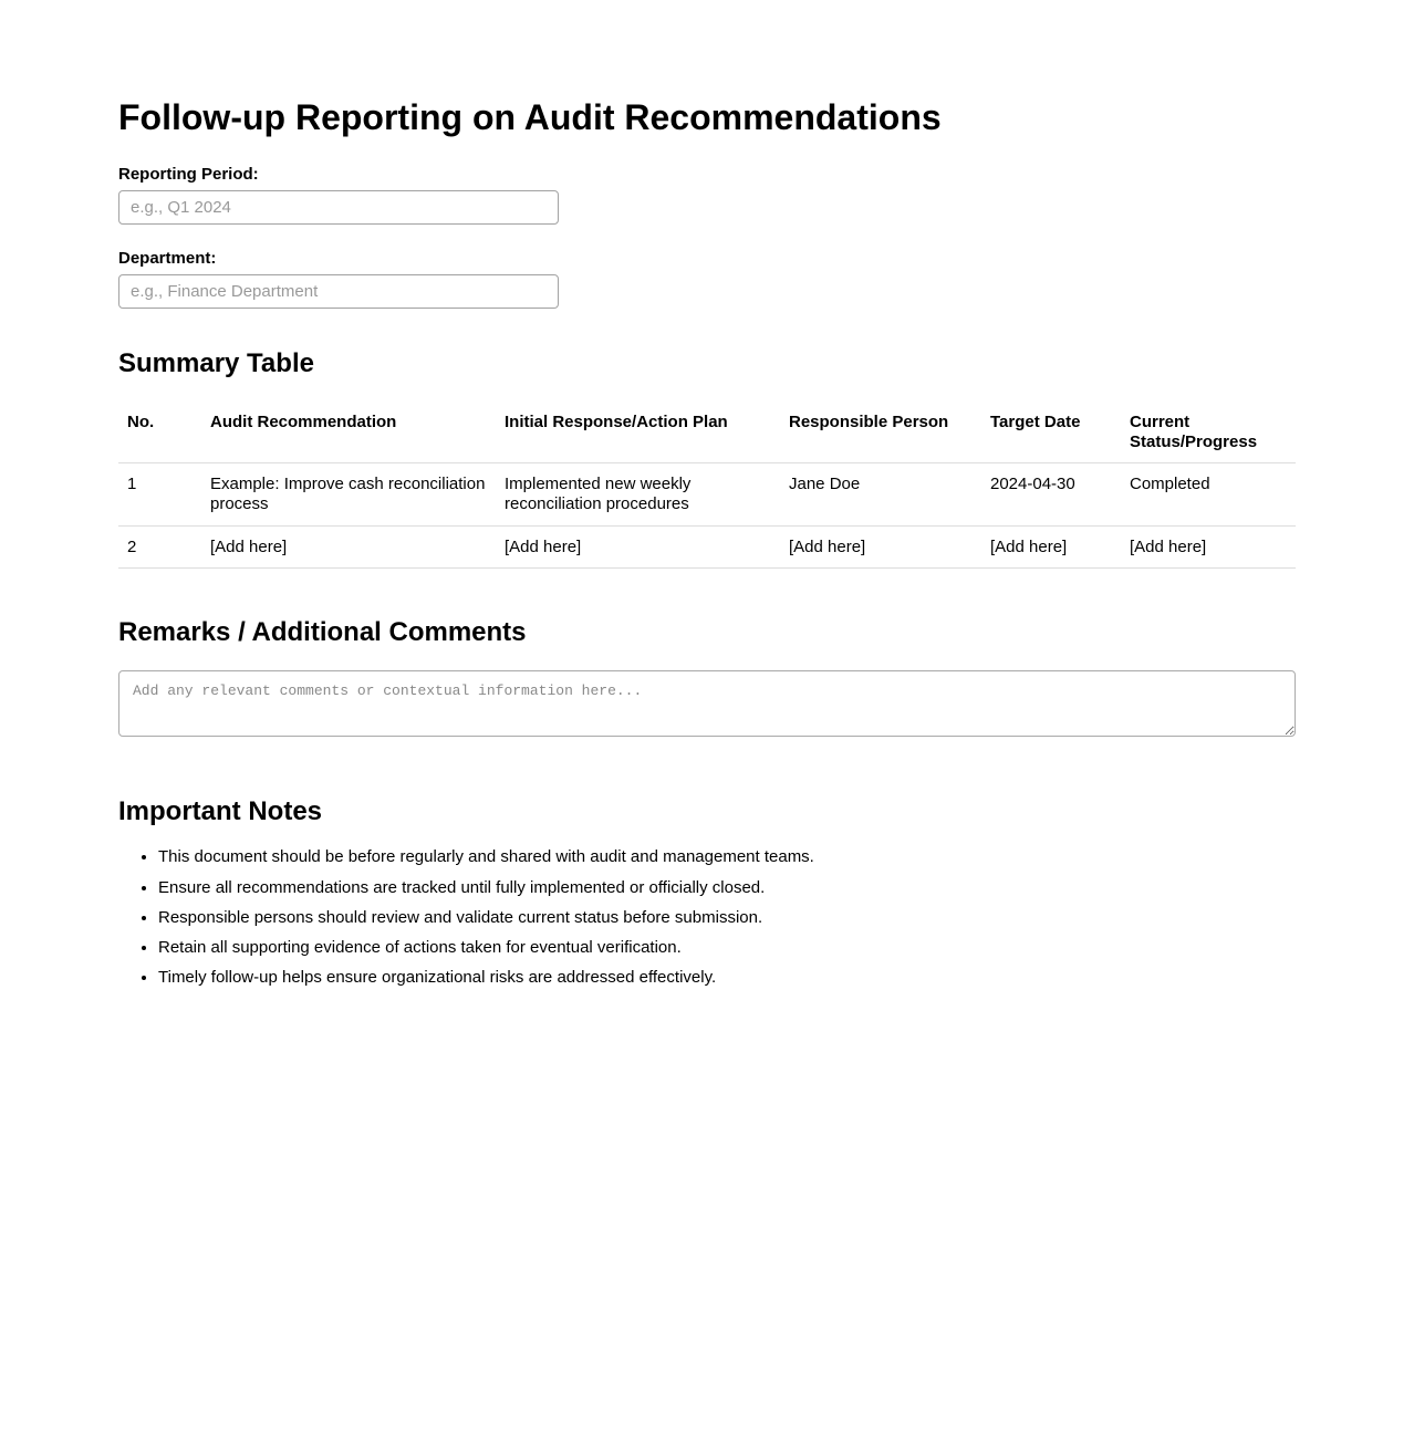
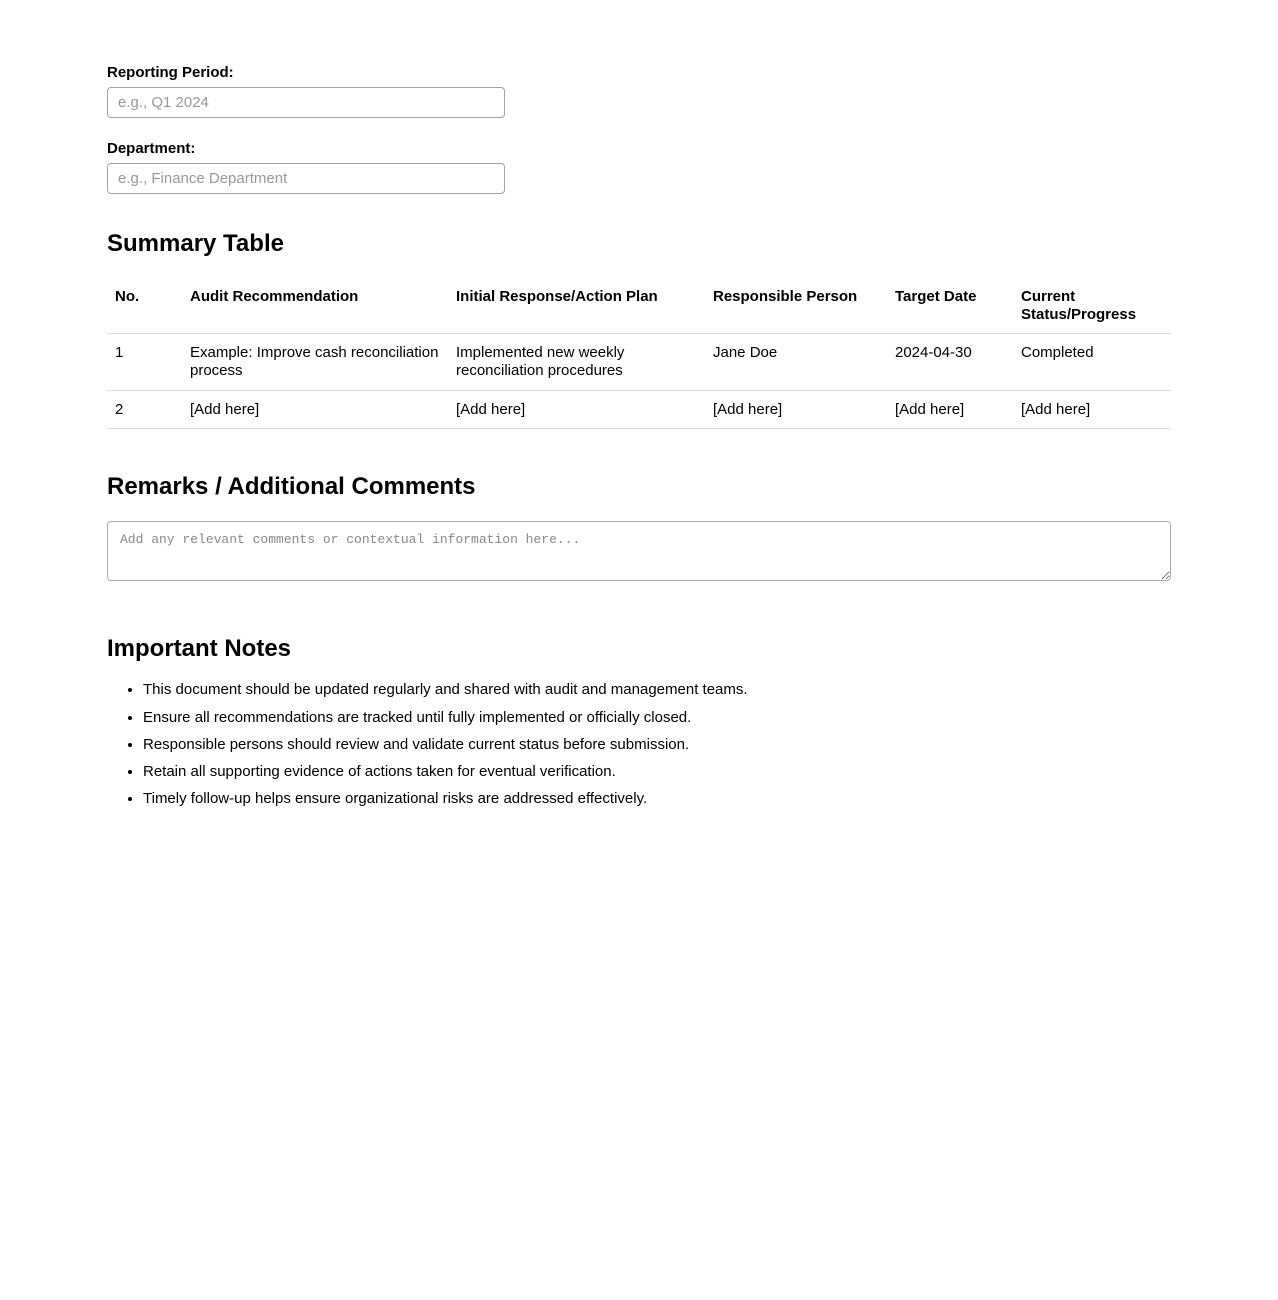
- Follow-up Reporting on Audit Recommendations
  Reporting Period:
  e.g., Q1 2024
  Department:
  e.g., Finance Department
  Summary Table
  No.	Audit Recommendation	Initial Response/Action Plan	Responsible Person	Target Date	Current Status/Progress
  1	Example: Improve cash reconciliation process	Implemented new weekly reconciliation procedures	Jane Doe	2024-04-30	Completed
  2	[Add here]	[Add here]	[Add here]	[Add here]	[Add here]
  Remarks / Additional Comments
  Add any relevant comments or contextual information here...
  Important Notes
- This document should be before regularly and shared with audit and management teams.
+ This document should be updated regularly and shared with audit and management teams.
  Ensure all recommendations are tracked until fully implemented or officially closed.
  Responsible persons should review and validate current status before submission.
  Retain all supporting evidence of actions taken for eventual verification.
  Timely follow-up helps ensure organizational risks are addressed effectively.
